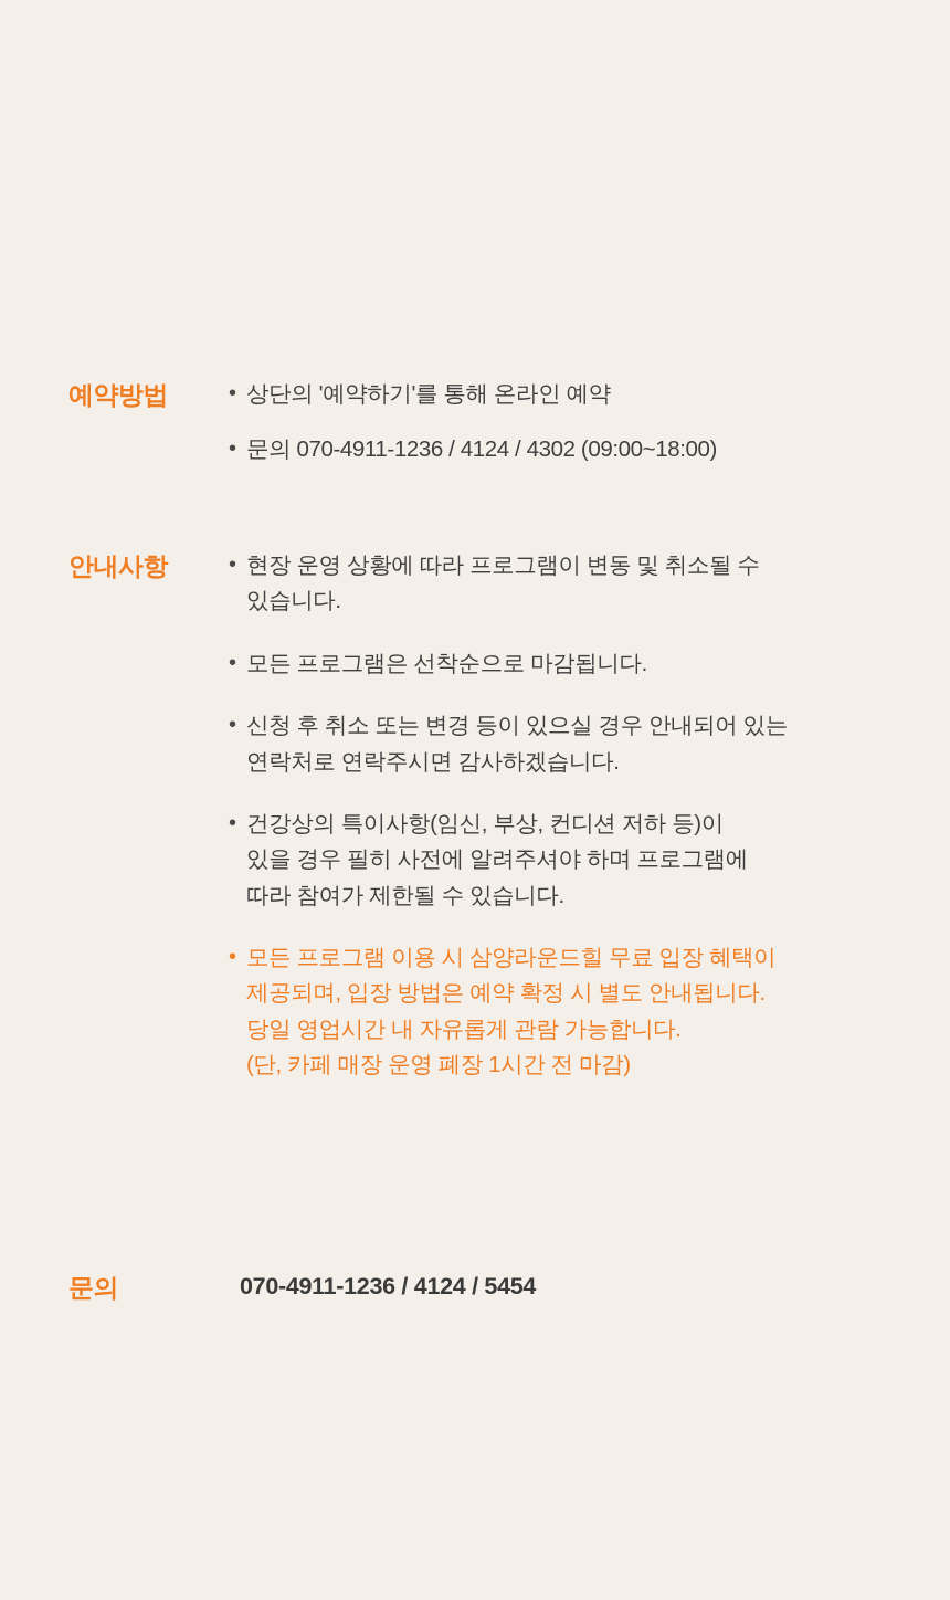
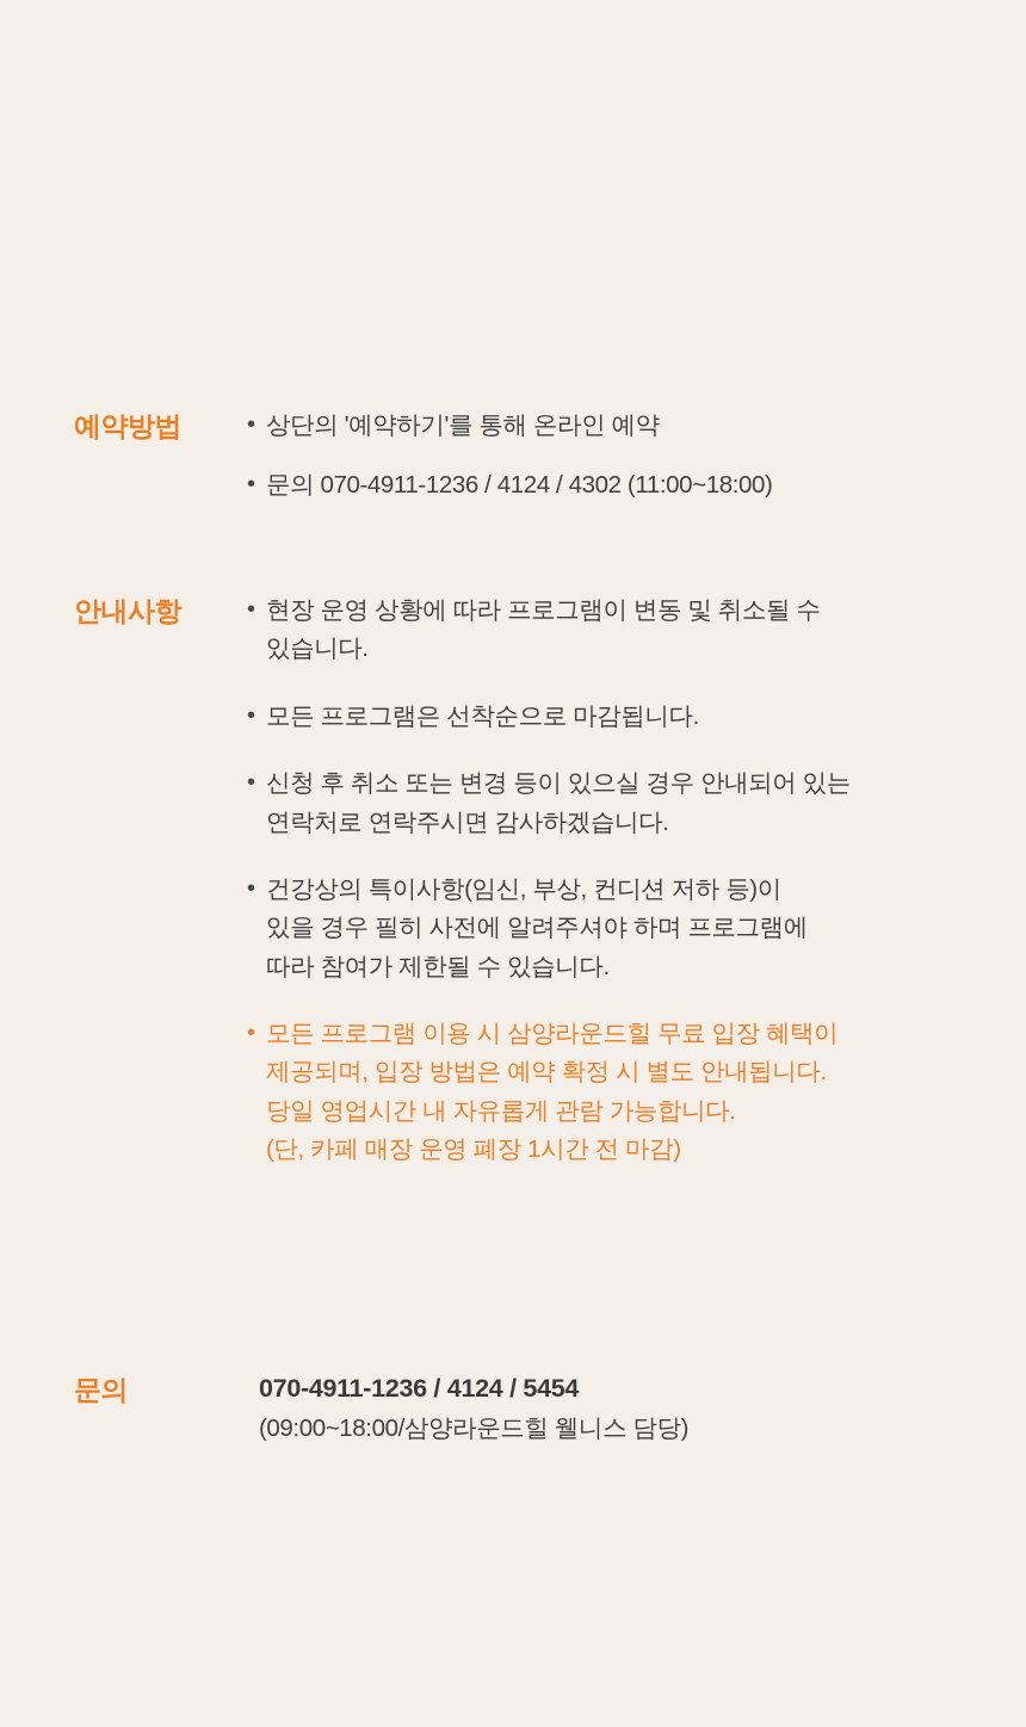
  예약방법
  •
  상단의 '예약하기'를 통해 온라인 예약
  •
- 문의 070-4911-1236 / 4124 / 4302 (09:00~18:00)
+ 문의 070-4911-1236 / 4124 / 4302 (11:00~18:00)
  안내사항
  •
  현장 운영 상황에 따라 프로그램이 변동 및 취소될 수
  있습니다.
  •
  모든 프로그램은 선착순으로 마감됩니다.
  •
  신청 후 취소 또는 변경 등이 있으실 경우 안내되어 있는
  연락처로 연락주시면 감사하겠습니다.
  •
  건강상의 특이사항(임신, 부상, 컨디션 저하 등)이
  있을 경우 필히 사전에 알려주셔야 하며 프로그램에
  따라 참여가 제한될 수 있습니다.
  •
  모든 프로그램 이용 시 삼양라운드힐 무료 입장 혜택이
  제공되며, 입장 방법은 예약 확정 시 별도 안내됩니다.
  당일 영업시간 내 자유롭게 관람 가능합니다.
  (단, 카페 매장 운영 폐장 1시간 전 마감)
  문의
  070-4911-1236 / 4124 / 5454
+ (09:00~18:00/삼양라운드힐 웰니스 담당)
